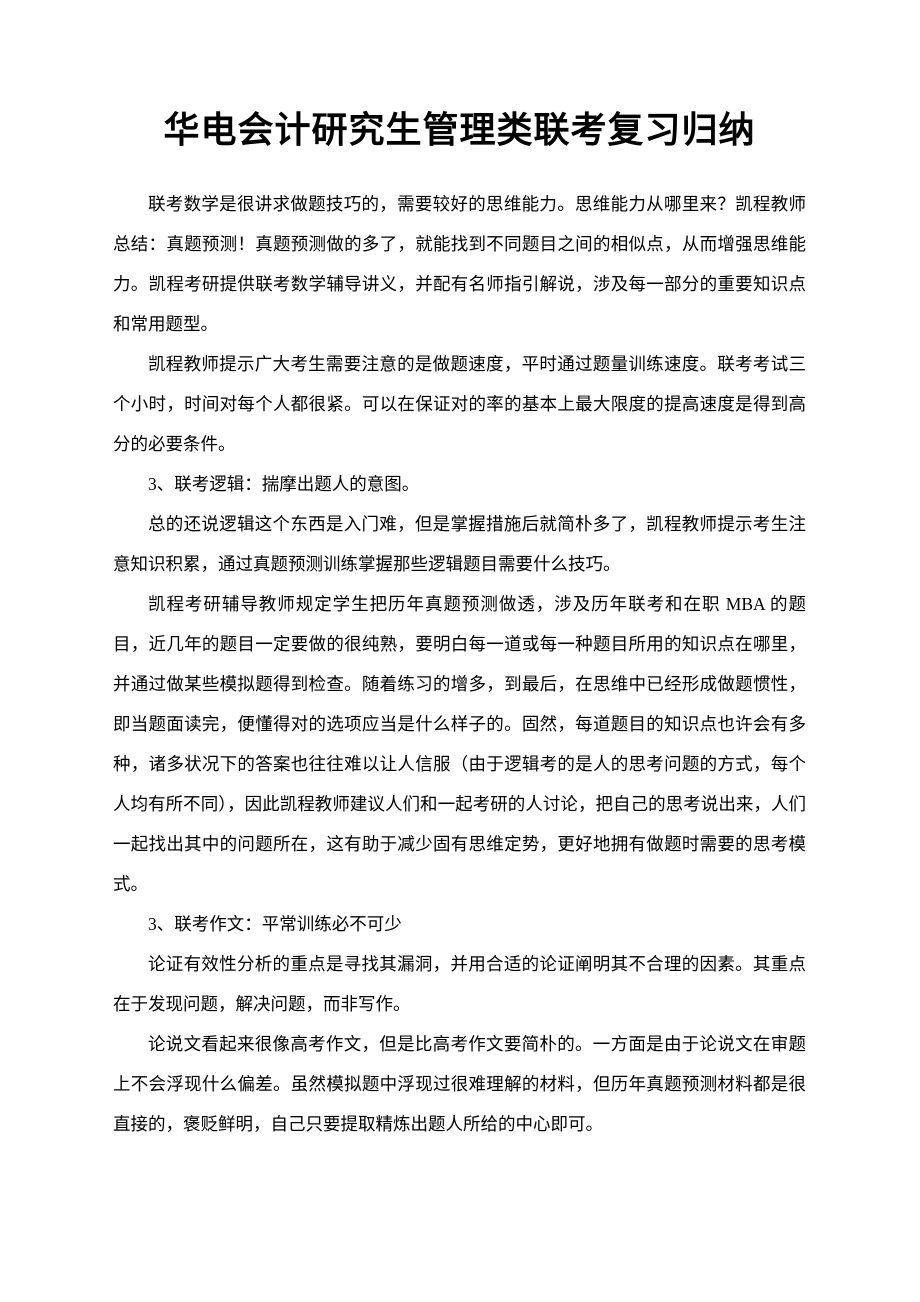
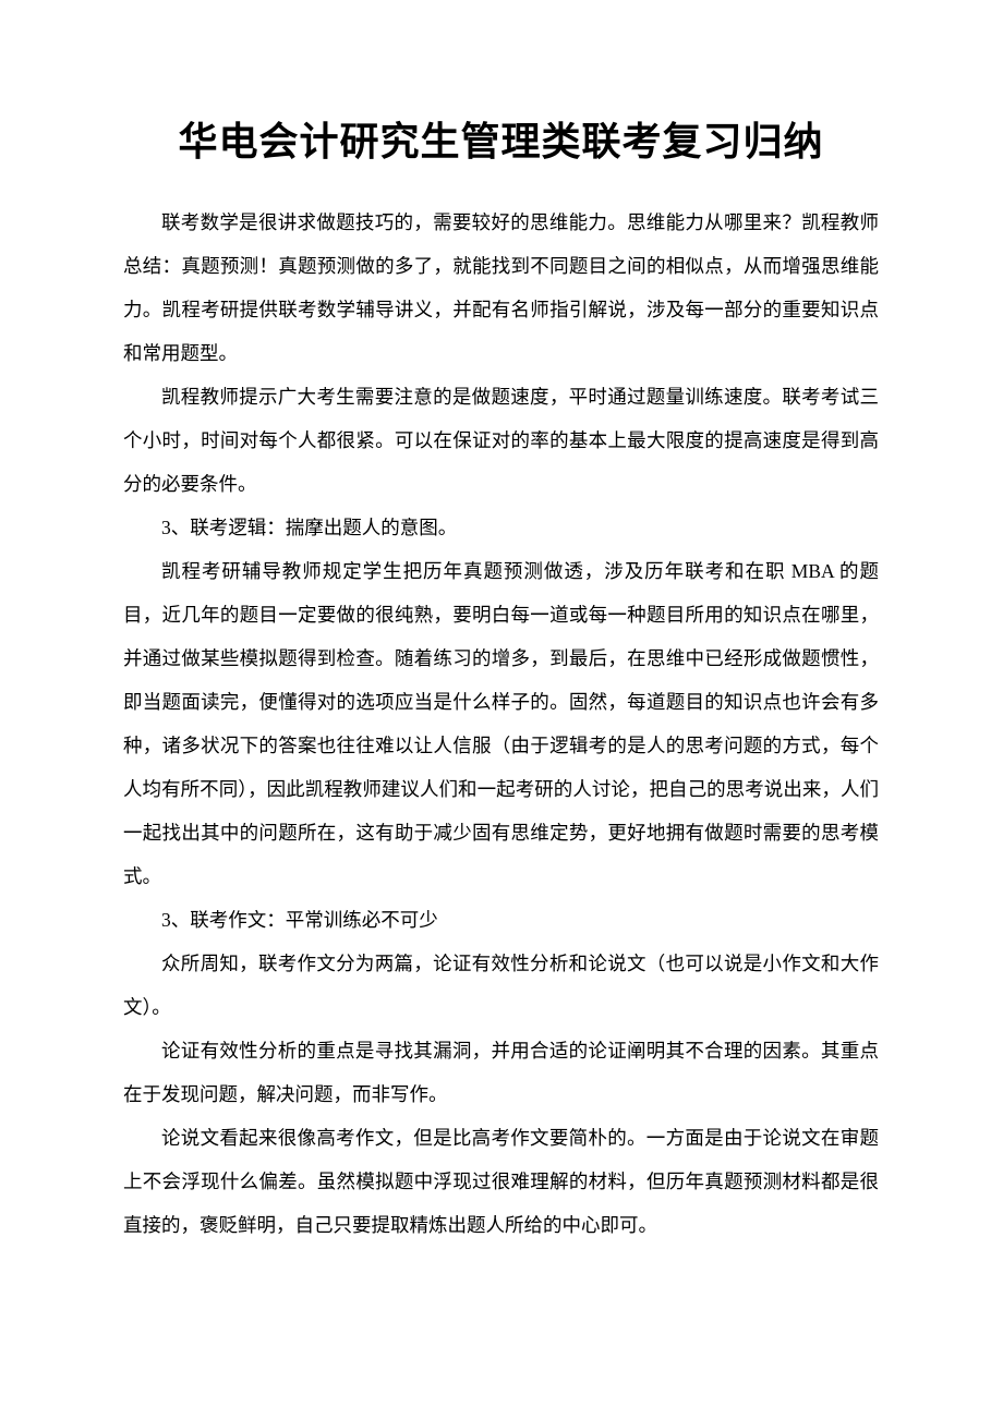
  华电会计研究生管理类联考复习归纳
  联考数学是很讲求做题技巧的，需要较好的思维能力。思维能力从哪里来？凯程教师总结：真题预测！真题预测做的多了，就能找到不同题目之间的相似点，从而增强思维能力。凯程考研提供联考数学辅导讲义，并配有名师指引解说，涉及每一部分的重要知识点和常用题型。
  凯程教师提示广大考生需要注意的是做题速度，平时通过题量训练速度。联考考试三个小时，时间对每个人都很紧。可以在保证对的率的基本上最大限度的提高速度是得到高分的必要条件。
  3、联考逻辑：揣摩出题人的意图。
- 总的还说逻辑这个东西是入门难，但是掌握措施后就简朴多了，凯程教师提示考生注意知识积累，通过真题预测训练掌握那些逻辑题目需要什么技巧。
  凯程考研辅导教师规定学生把历年真题预测做透，涉及历年联考和在职 MBA 的题目，近几年的题目一定要做的很纯熟，要明白每一道或每一种题目所用的知识点在哪里，并通过做某些模拟题得到检查。随着练习的增多，到最后，在思维中已经形成做题惯性，即当题面读完，便懂得对的选项应当是什么样子的。固然，每道题目的知识点也许会有多种，诸多状况下的答案也往往难以让人信服（由于逻辑考的是人的思考问题的方式，每个人均有所不同），因此凯程教师建议人们和一起考研的人讨论，把自己的思考说出来，人们一起找出其中的问题所在，这有助于减少固有思维定势，更好地拥有做题时需要的思考模式。
  3、联考作文：平常训练必不可少
+ 众所周知，联考作文分为两篇，论证有效性分析和论说文（也可以说是小作文和大作文）。
  论证有效性分析的重点是寻找其漏洞，并用合适的论证阐明其不合理的因素。其重点在于发现问题，解决问题，而非写作。
  论说文看起来很像高考作文，但是比高考作文要简朴的。一方面是由于论说文在审题上不会浮现什么偏差。虽然模拟题中浮现过很难理解的材料，但历年真题预测材料都是很直接的，褒贬鲜明，自己只要提取精炼出题人所给的中心即可。
